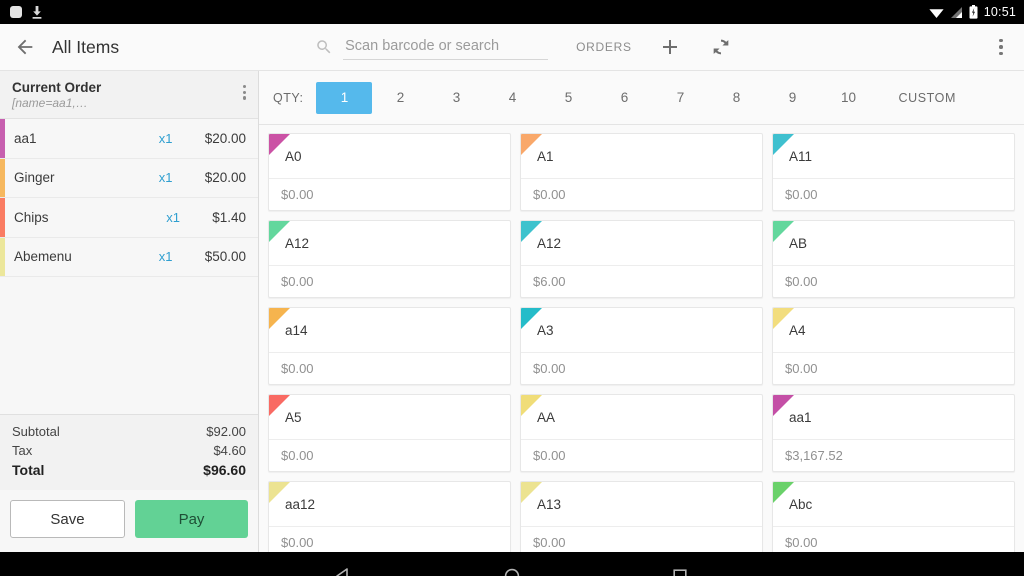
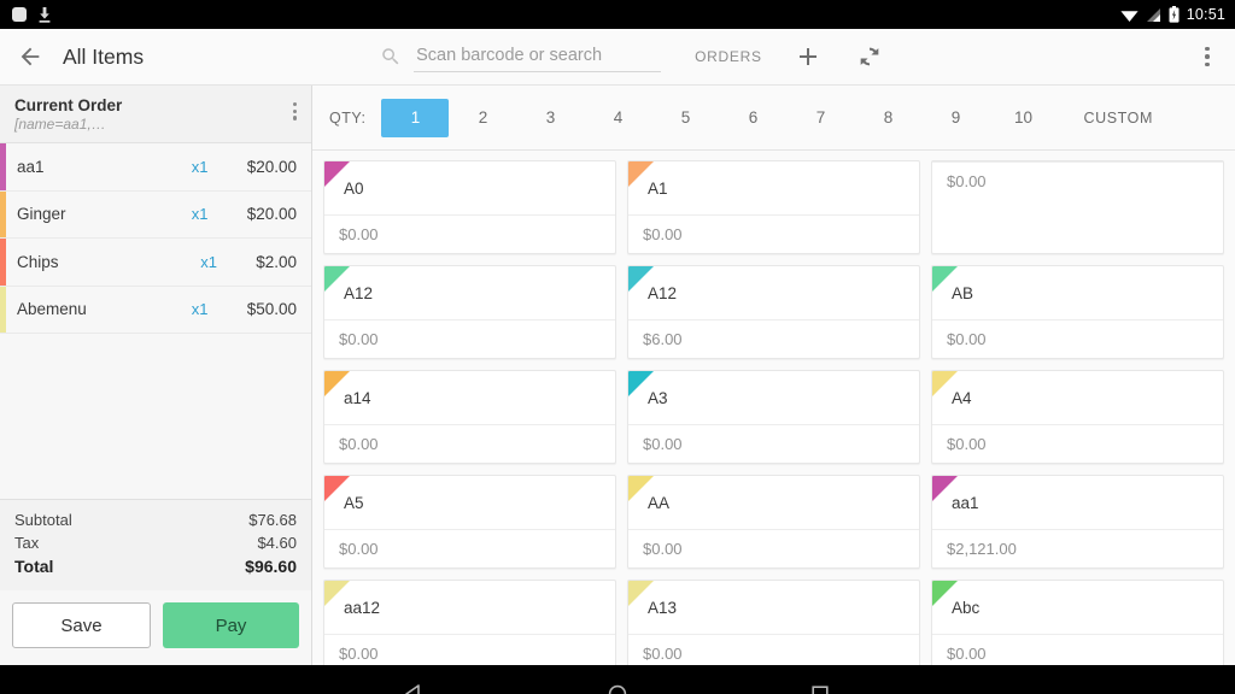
  10:51
  All Items
  Scan barcode or search
  ORDERS
  Current Order
  [name=aa1,…
  aa1
  x1
  $20.00
  Ginger
  x1
  $20.00
  Chips
  x1
- $1.40
+ $2.00
  Abemenu
  x1
  $50.00
  Subtotal
- $92.00
+ $76.68
  Tax
  $4.60
  Total
  $96.60
  Save
  Pay
  QTY:
  1
  2
  3
  4
  5
  6
  7
  8
  9
  10
  CUSTOM
  A0
  $0.00
  A1
  $0.00
- A11
  $0.00
  A12
  $0.00
  A12
  $6.00
  AB
  $0.00
  a14
  $0.00
  A3
  $0.00
  A4
  $0.00
  A5
  $0.00
  AA
  $0.00
  aa1
- $3,167.52
+ $2,121.00
  aa12
  $0.00
  A13
  $0.00
  Abc
  $0.00
